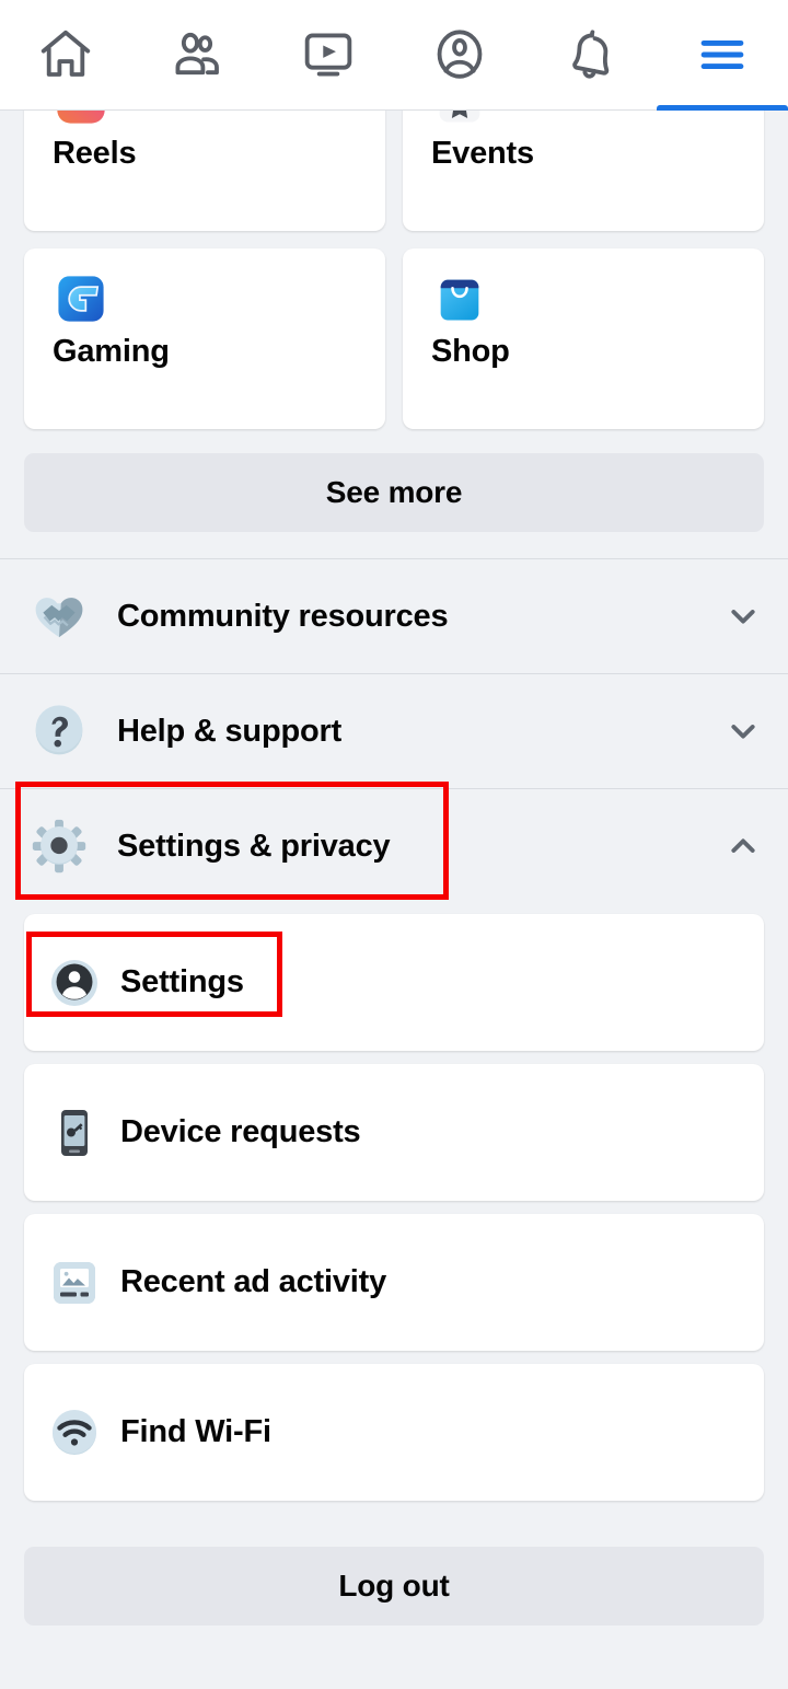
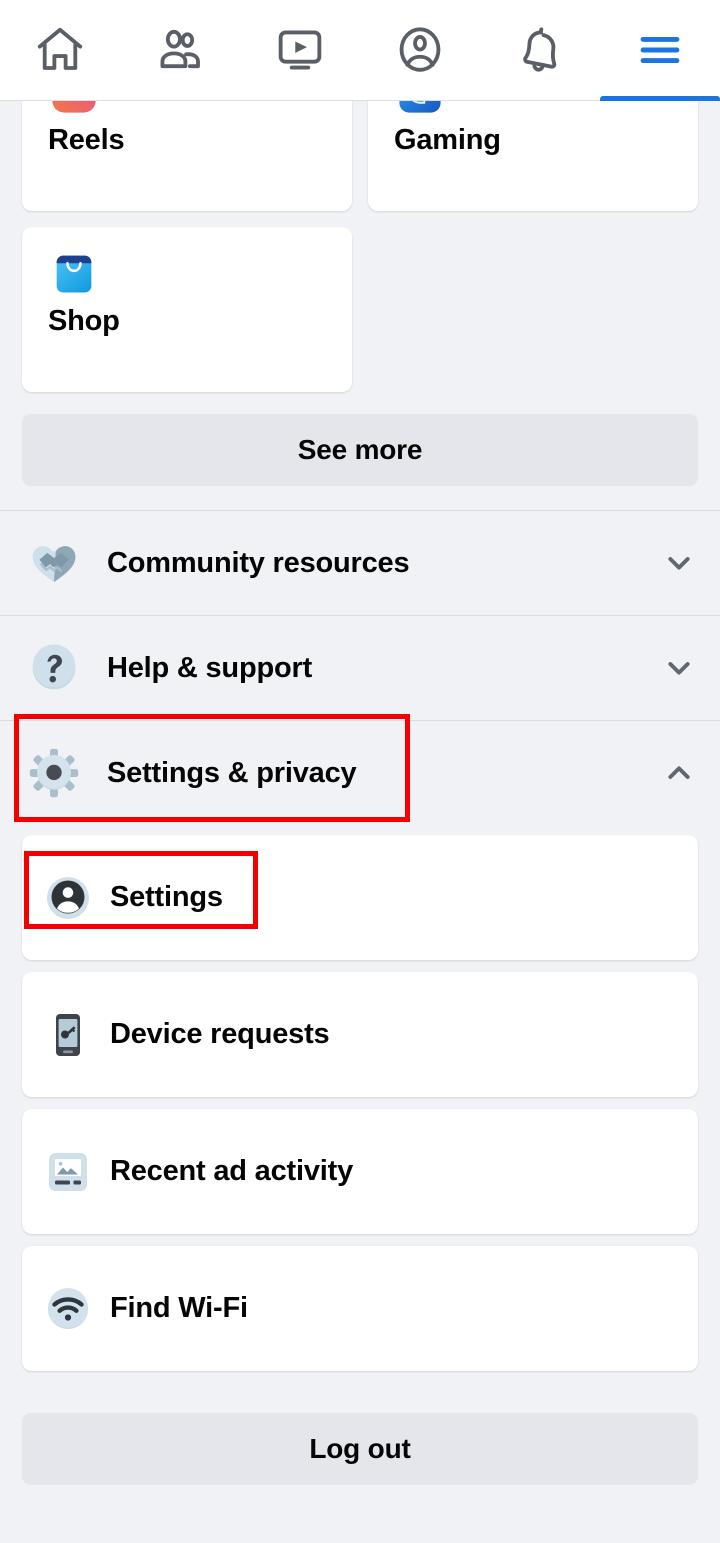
  Reels
- Events
  Gaming
  Shop
  See more
  Community resources
  Help & support
  Settings & privacy
  Settings
  Device requests
  Recent ad activity
  Find Wi-Fi
  Log out
